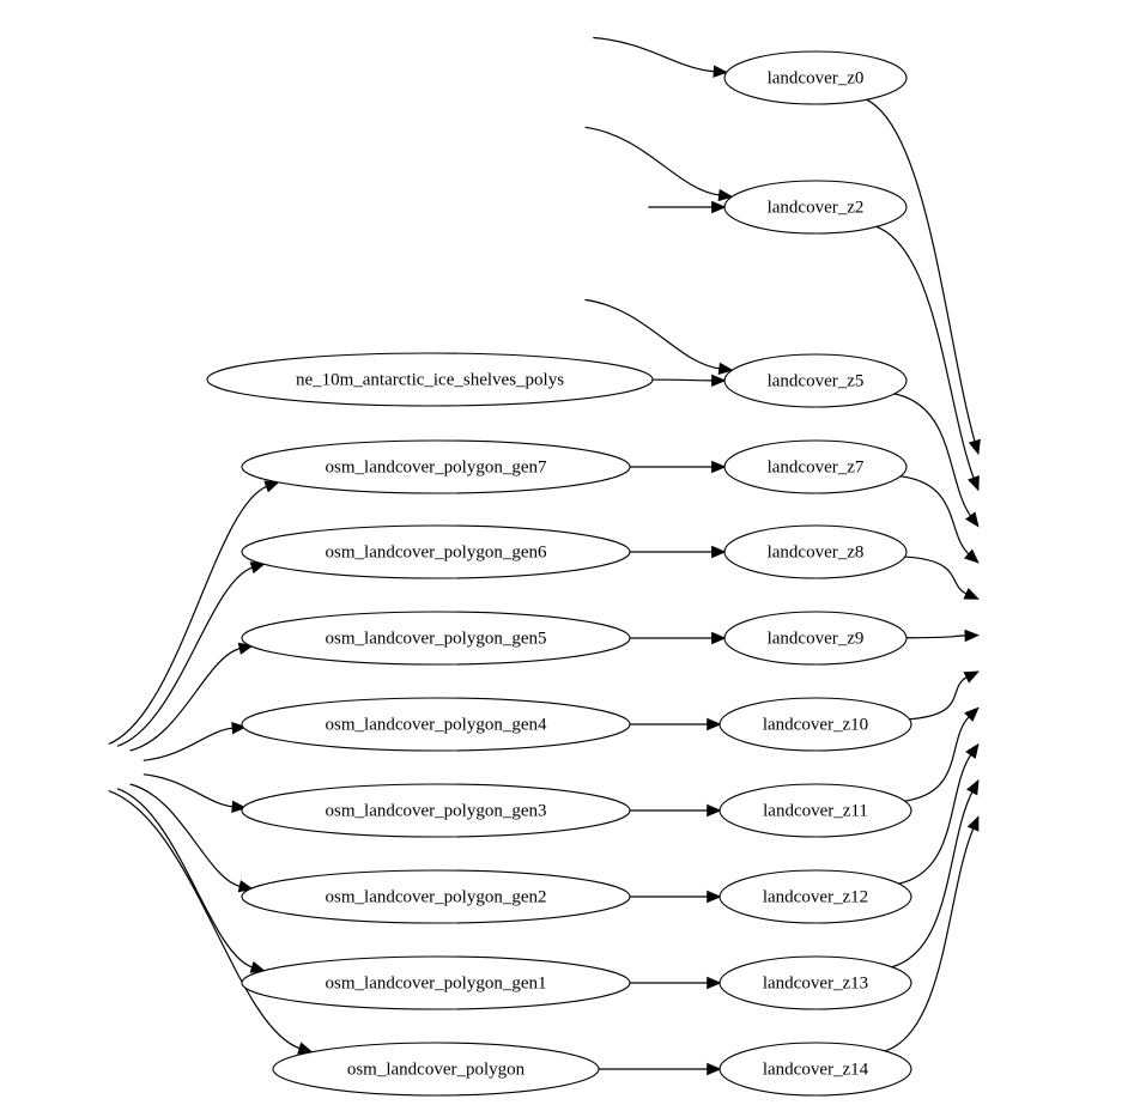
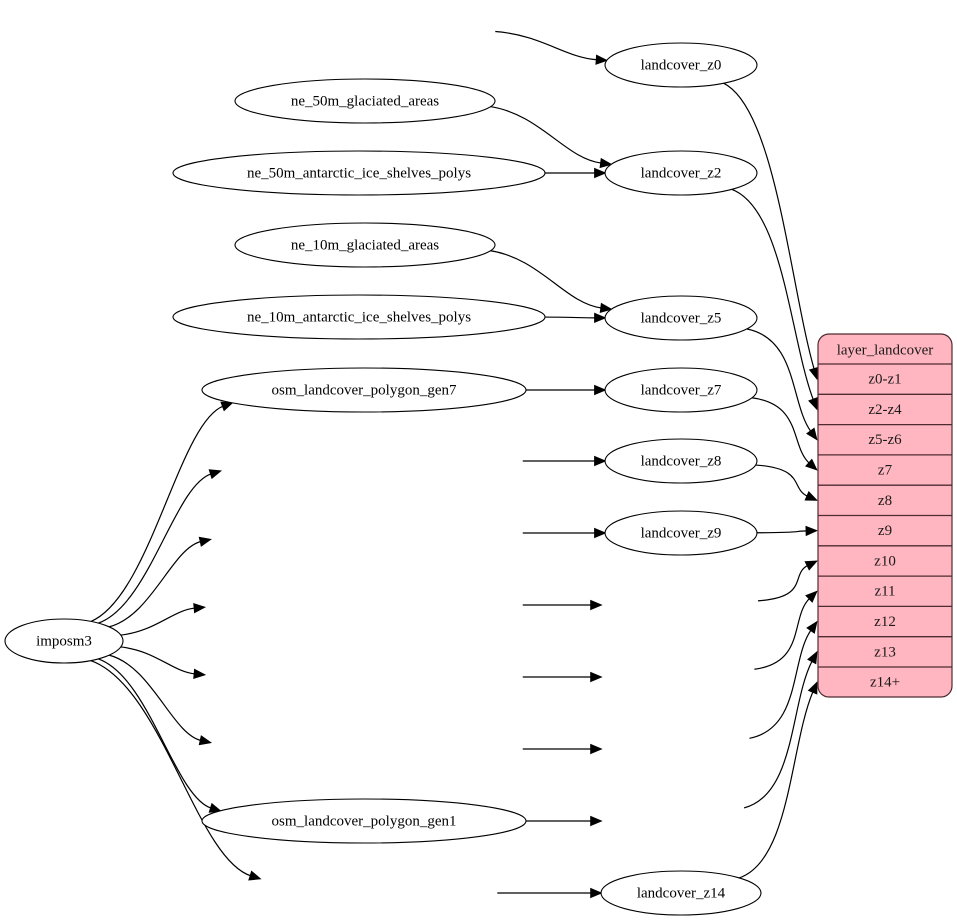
+ imposm3
+ ne_50m_glaciated_areas
+ ne_50m_antarctic_ice_shelves_polys
+ ne_10m_glaciated_areas
  ne_10m_antarctic_ice_shelves_polys
  osm_landcover_polygon_gen7
- osm_landcover_polygon_gen6
- osm_landcover_polygon_gen5
- osm_landcover_polygon_gen4
- osm_landcover_polygon_gen3
- osm_landcover_polygon_gen2
  osm_landcover_polygon_gen1
- osm_landcover_polygon
  landcover_z0
  landcover_z2
  landcover_z5
  landcover_z7
  landcover_z8
  landcover_z9
- landcover_z10
- landcover_z11
- landcover_z12
- landcover_z13
  landcover_z14
+ layer_landcover
+ z0-z1
+ z2-z4
+ z5-z6
+ z7
+ z8
+ z9
+ z10
+ z11
+ z12
+ z13
+ z14+
